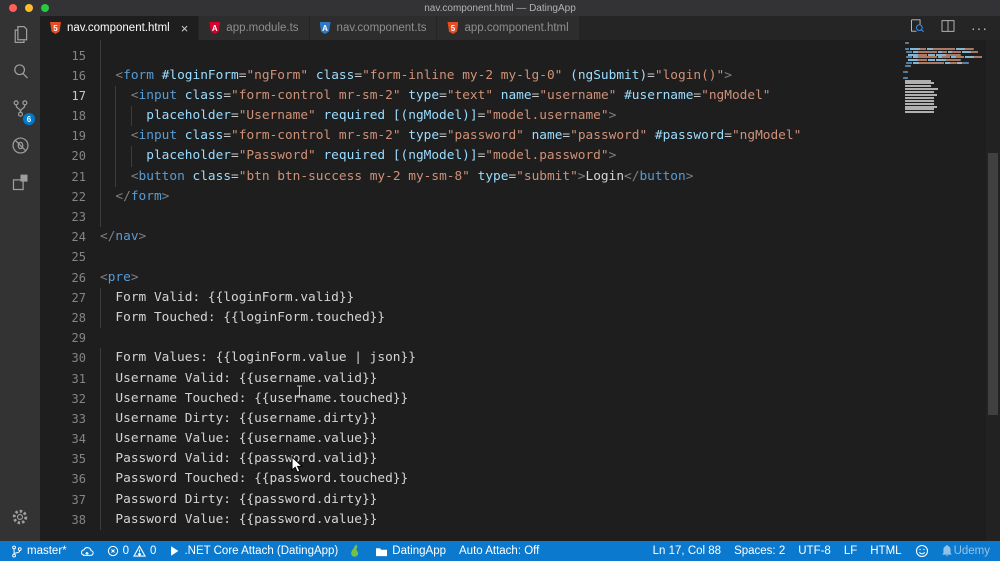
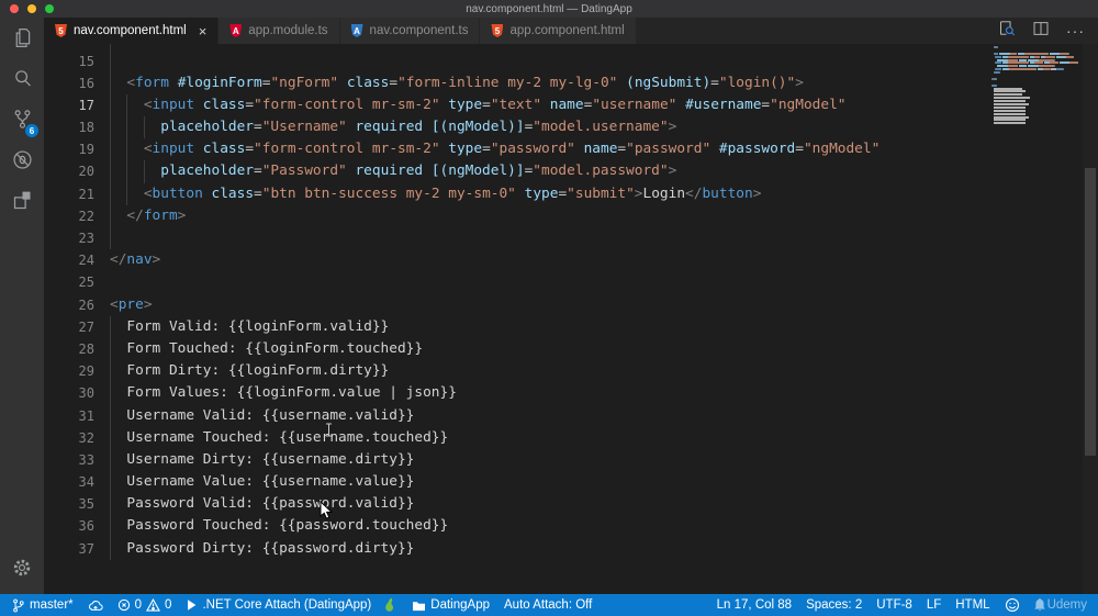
  nav.component.html — DatingApp
  6
  5
  nav.component.html
  ×
  A
  app.module.ts
  A
  nav.component.ts
  5
  app.component.html
  ···
  15
  16
  <form #loginForm="ngForm" class="form-inline my-2 my-lg-0" (ngSubmit)="login()">
  17
  <input class="form-control mr-sm-2" type="text" name="username" #username="ngModel"
  18
  placeholder="Username" required [(ngModel)]="model.username">
  19
  <input class="form-control mr-sm-2" type="password" name="password" #password="ngModel"
  20
  placeholder="Password" required [(ngModel)]="model.password">
  21
- <button class="btn btn-success my-2 my-sm-8" type="submit">Login</button>
+ <button class="btn btn-success my-2 my-sm-0" type="submit">Login</button>
  22
  </form>
  23
  24
  </nav>
  25
  26
  <pre>
  27
  Form Valid: {{loginForm.valid}}
  28
  Form Touched: {{loginForm.touched}}
  29
+ Form Dirty: {{loginForm.dirty}}
  30
  Form Values: {{loginForm.value | json}}
  31
  Username Valid: {{username.valid}}
  32
  Username Touched: {{username.touched}}
  33
  Username Dirty: {{username.dirty}}
  34
  Username Value: {{username.value}}
  35
  Password Valid: {{password.valid}}
  36
  Password Touched: {{password.touched}}
  37
  Password Dirty: {{password.dirty}}
- 38
- Password Value: {{password.value}}
  master*
  0
  0
  .NET Core Attach (DatingApp)
  DatingApp
  Auto Attach: Off
  Ln 17, Col 88
  Spaces: 2
  UTF-8
  LF
  HTML
  Udemy
